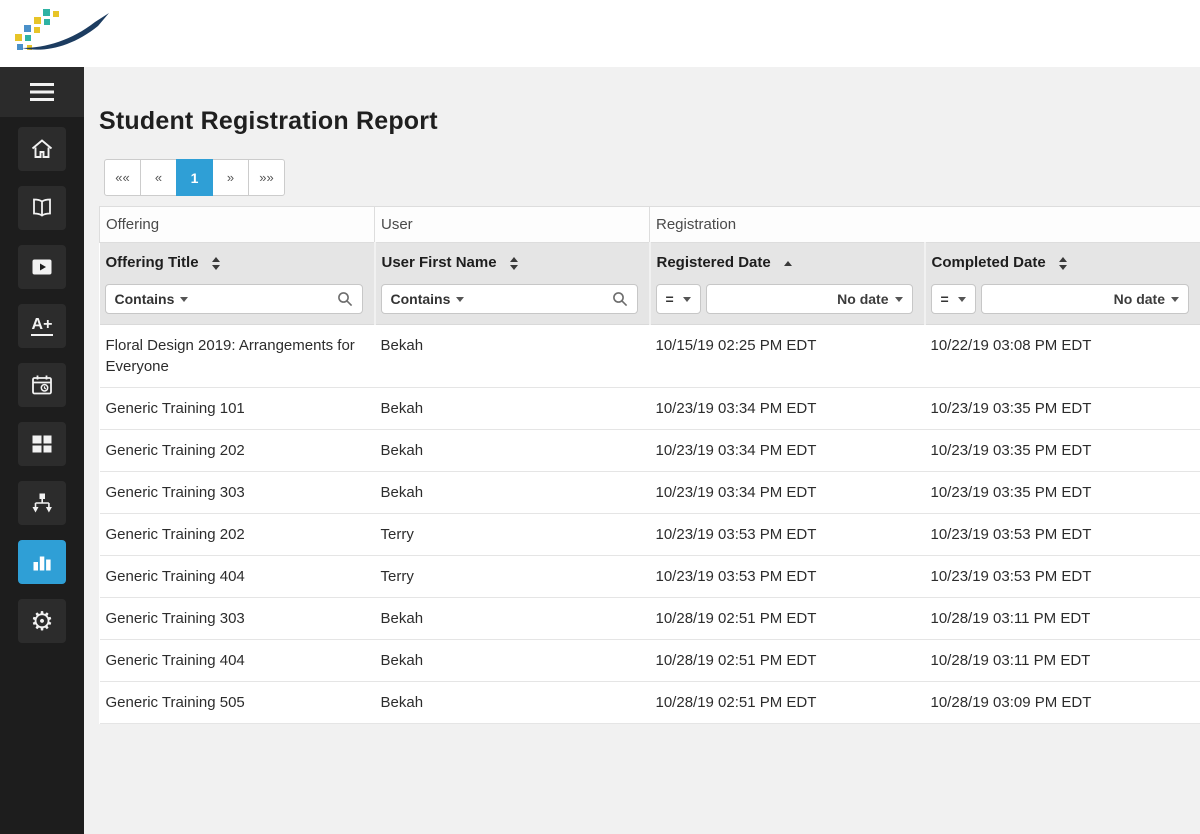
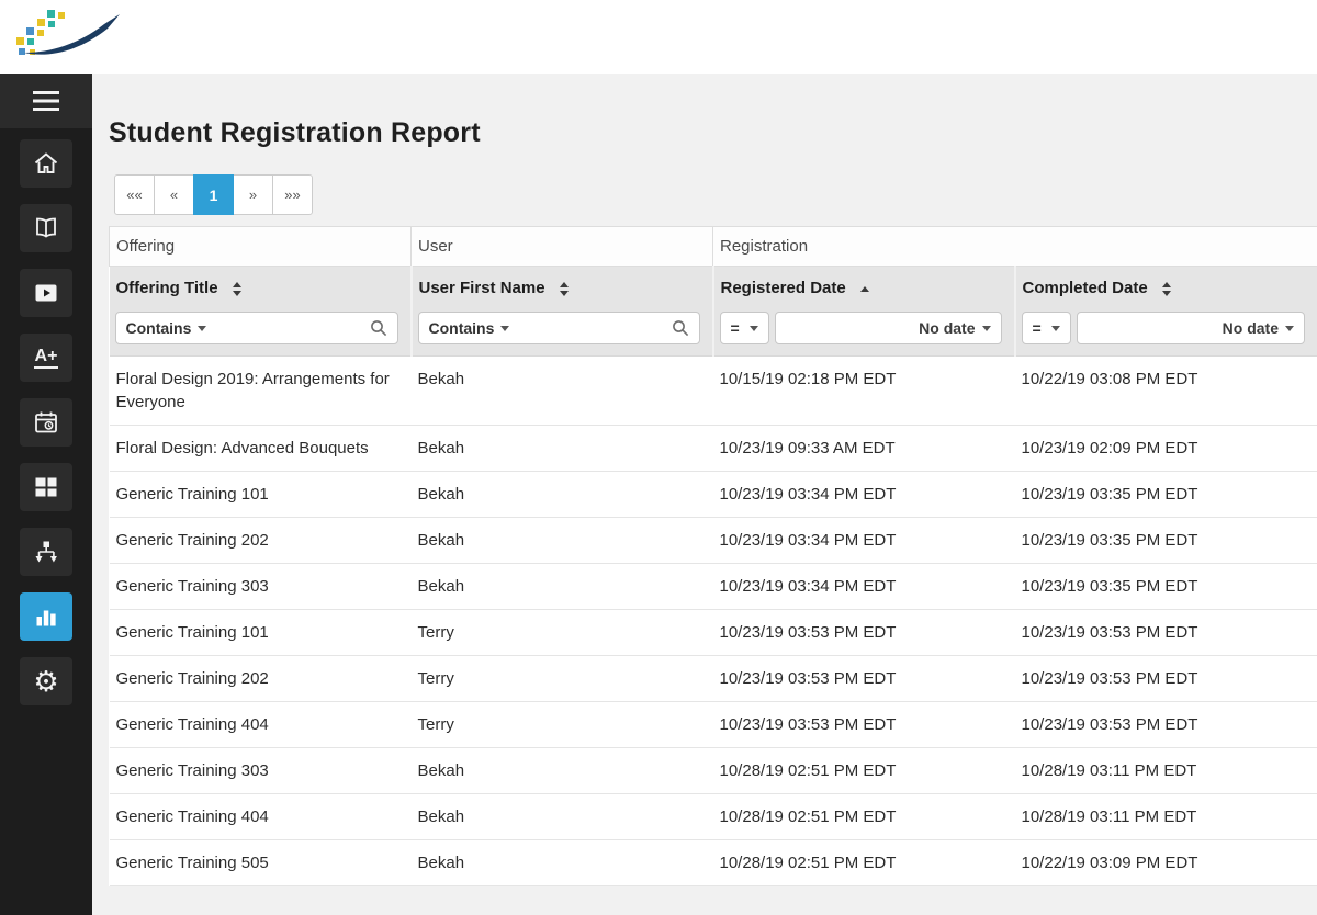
  A+
  ⚙
  Student Registration Report
  ««
  «
  1
  »
  »»
  Offering	User	Registration
  Offering Title	User First Name	Registered Date	Completed Date
  Contains	Contains	= No date	= No date
- Floral Design 2019: Arrangements for Everyone	Bekah	10/15/19 02:25 PM EDT	10/22/19 03:08 PM EDT
+ Floral Design 2019: Arrangements for Everyone	Bekah	10/15/19 02:18 PM EDT	10/22/19 03:08 PM EDT
+ Floral Design: Advanced Bouquets	Bekah	10/23/19 09:33 AM EDT	10/23/19 02:09 PM EDT
  Generic Training 101	Bekah	10/23/19 03:34 PM EDT	10/23/19 03:35 PM EDT
  Generic Training 202	Bekah	10/23/19 03:34 PM EDT	10/23/19 03:35 PM EDT
  Generic Training 303	Bekah	10/23/19 03:34 PM EDT	10/23/19 03:35 PM EDT
+ Generic Training 101	Terry	10/23/19 03:53 PM EDT	10/23/19 03:53 PM EDT
  Generic Training 202	Terry	10/23/19 03:53 PM EDT	10/23/19 03:53 PM EDT
  Generic Training 404	Terry	10/23/19 03:53 PM EDT	10/23/19 03:53 PM EDT
  Generic Training 303	Bekah	10/28/19 02:51 PM EDT	10/28/19 03:11 PM EDT
  Generic Training 404	Bekah	10/28/19 02:51 PM EDT	10/28/19 03:11 PM EDT
- Generic Training 505	Bekah	10/28/19 02:51 PM EDT	10/28/19 03:09 PM EDT
+ Generic Training 505	Bekah	10/28/19 02:51 PM EDT	10/22/19 03:09 PM EDT
